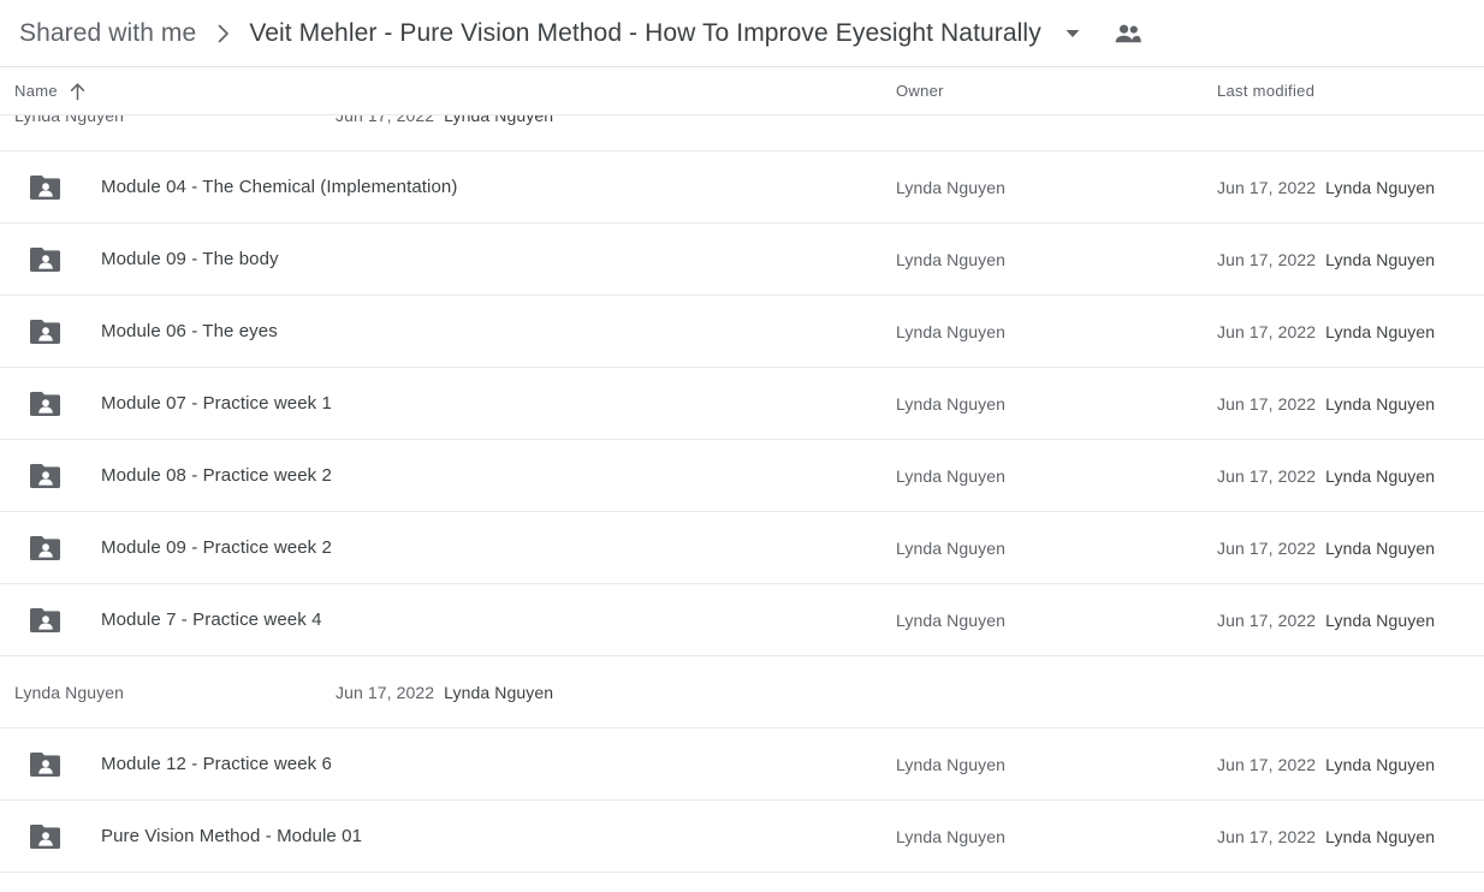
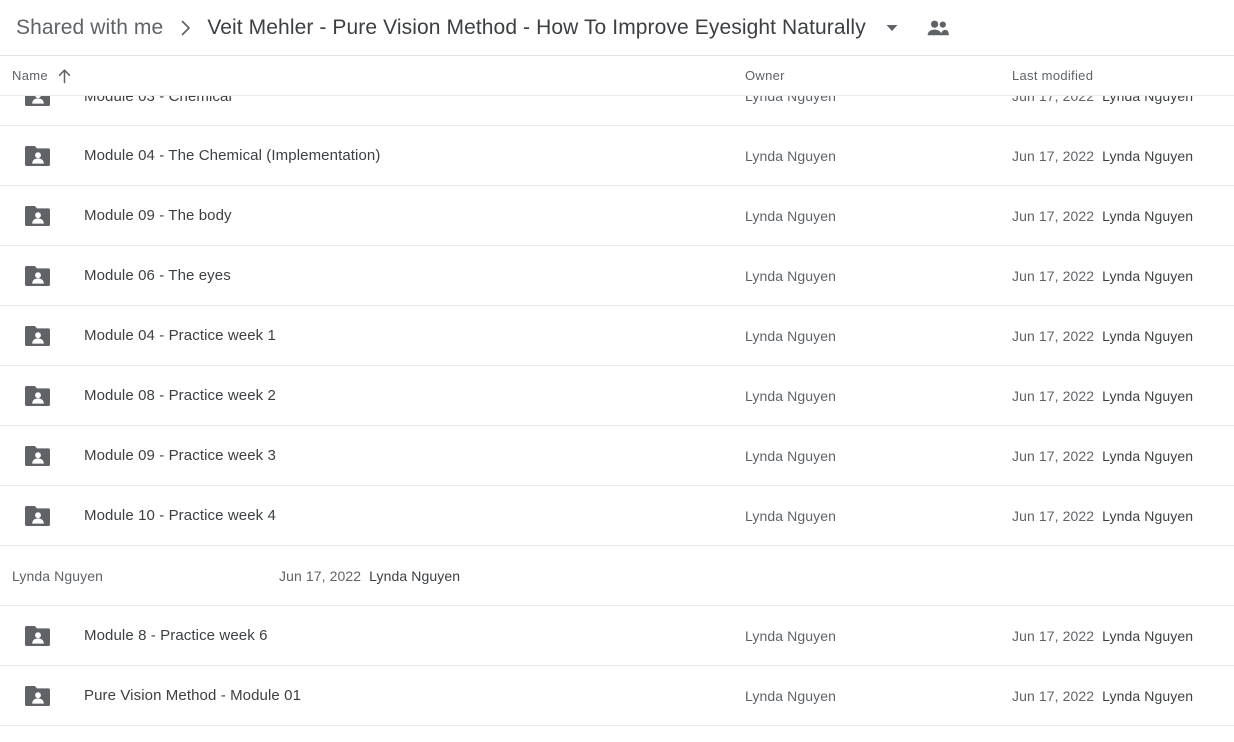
  Shared with me
  Veit Mehler - Pure Vision Method - How To Improve Eyesight Naturally
  Name
  Owner
  Last modified
+ Module 03 - Chemical
  Lynda Nguyen
  Jun 17, 2022
  Lynda Nguyen
  Module 04 - The Chemical (Implementation)
  Lynda Nguyen
  Jun 17, 2022
  Lynda Nguyen
  Module 09 - The body
  Lynda Nguyen
  Jun 17, 2022
  Lynda Nguyen
  Module 06 - The eyes
  Lynda Nguyen
  Jun 17, 2022
  Lynda Nguyen
- Module 07 - Practice week 1
+ Module 04 - Practice week 1
  Lynda Nguyen
  Jun 17, 2022
  Lynda Nguyen
  Module 08 - Practice week 2
  Lynda Nguyen
  Jun 17, 2022
  Lynda Nguyen
- Module 09 - Practice week 2
+ Module 09 - Practice week 3
  Lynda Nguyen
  Jun 17, 2022
  Lynda Nguyen
- Module 7 - Practice week 4
+ Module 10 - Practice week 4
  Lynda Nguyen
  Jun 17, 2022
  Lynda Nguyen
  Lynda Nguyen
  Jun 17, 2022
  Lynda Nguyen
- Module 12 - Practice week 6
+ Module 8 - Practice week 6
  Lynda Nguyen
  Jun 17, 2022
  Lynda Nguyen
  Pure Vision Method - Module 01
  Lynda Nguyen
  Jun 17, 2022
  Lynda Nguyen
